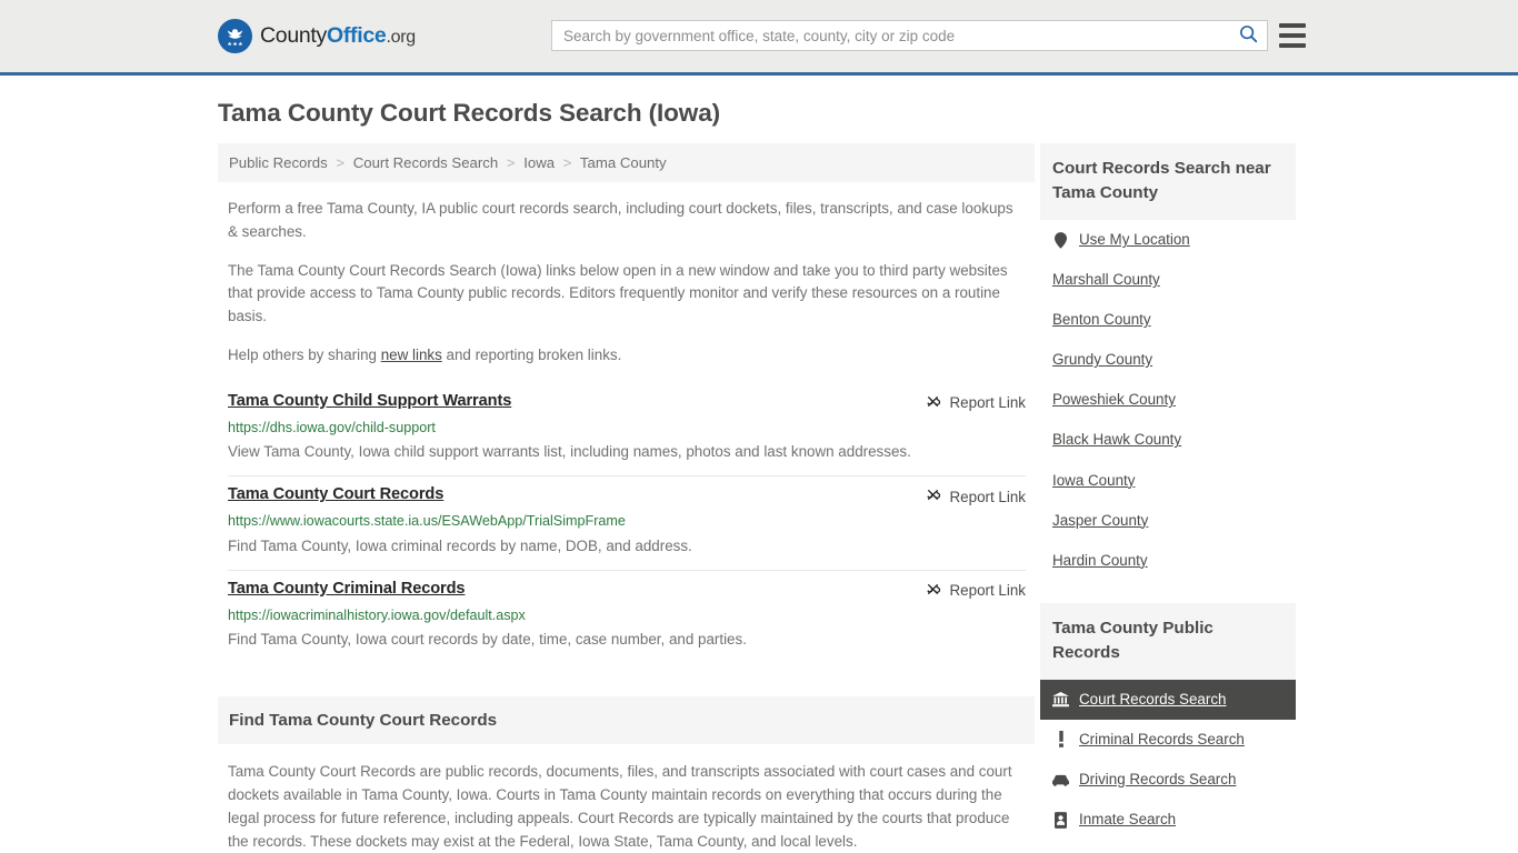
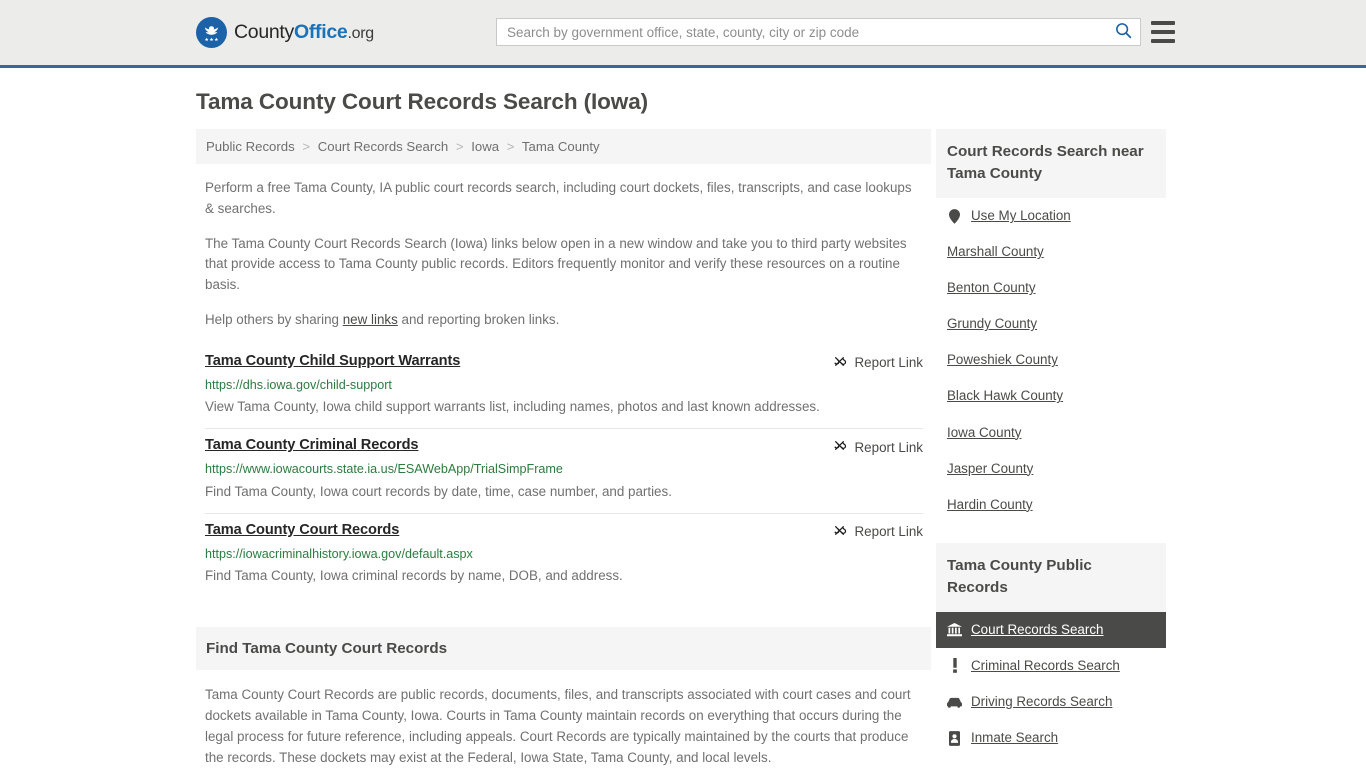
  CountyOffice.org
  Search by government office, state, county, city or zip code
  Tama County Court Records Search (Iowa)
  Public Records > Court Records Search > Iowa > Tama County
  Perform a free Tama County, IA public court records search, including court dockets, files, transcripts, and case lookups & searches.
  The Tama County Court Records Search (Iowa) links below open in a new window and take you to third party websites that provide access to Tama County public records. Editors frequently monitor and verify these resources on a routine basis.
  Help others by sharing new links and reporting broken links.
  Tama County Child Support Warrants
  Report Link
  https://dhs.iowa.gov/child-support
  View Tama County, Iowa child support warrants list, including names, photos and last known addresses.
- Tama County Court Records
+ Tama County Criminal Records
  Report Link
  https://www.iowacourts.state.ia.us/ESAWebApp/TrialSimpFrame
- Find Tama County, Iowa criminal records by name, DOB, and address.
+ Find Tama County, Iowa court records by date, time, case number, and parties.
- Tama County Criminal Records
+ Tama County Court Records
  Report Link
  https://iowacriminalhistory.iowa.gov/default.aspx
- Find Tama County, Iowa court records by date, time, case number, and parties.
+ Find Tama County, Iowa criminal records by name, DOB, and address.
  Find Tama County Court Records
  Tama County Court Records are public records, documents, files, and transcripts associated with court cases and court dockets available in Tama County, Iowa. Courts in Tama County maintain records on everything that occurs during the legal process for future reference, including appeals. Court Records are typically maintained by the courts that produce the records. These dockets may exist at the Federal, Iowa State, Tama County, and local levels.
  Court Records Search near Tama County
  Use My Location
  Marshall County
  Benton County
  Grundy County
  Poweshiek County
  Black Hawk County
  Iowa County
  Jasper County
  Hardin County
  Tama County Public Records
  Court Records Search
  Criminal Records Search
  Driving Records Search
  Inmate Search
